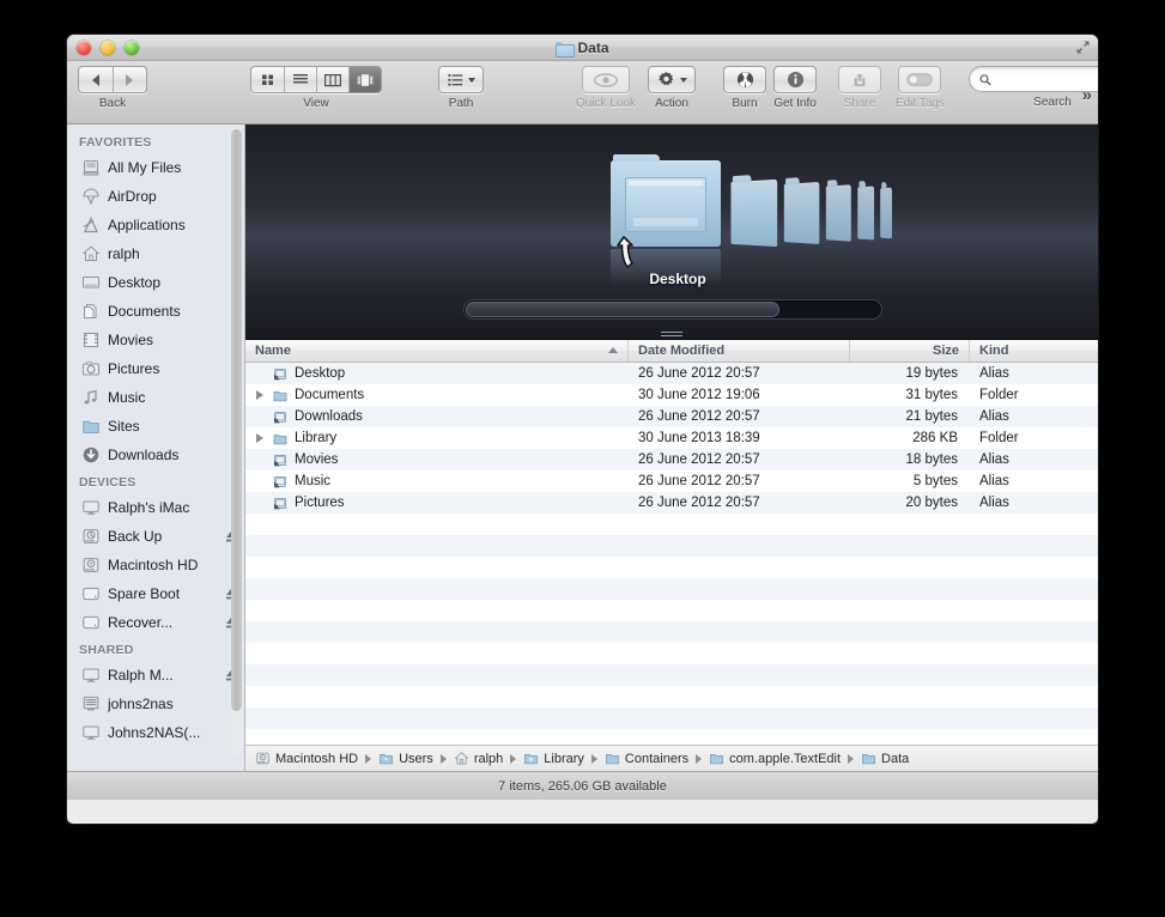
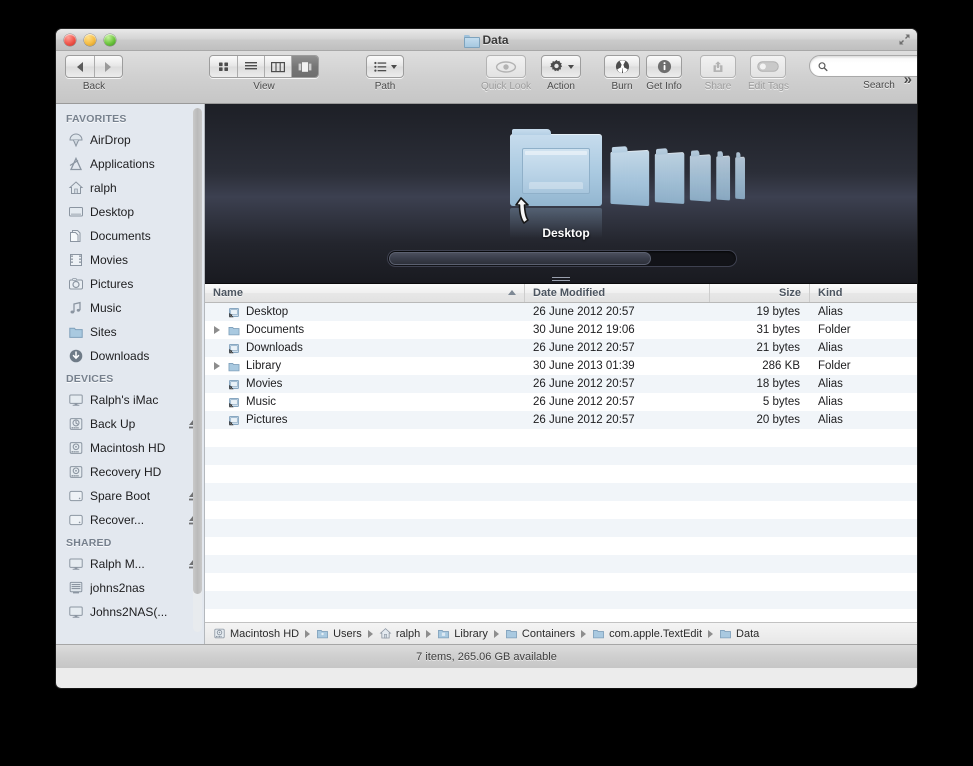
  Data
  Back
  View
  Path
  Quick Look
  Action
  Burn
  Get Info
  Share
  Edit Tags
  Search
  »
  FAVORITES
- All My Files
  AirDrop
  Applications
  ralph
  Desktop
  Documents
  Movies
  Pictures
  Music
  Sites
  Downloads
  DEVICES
  Ralph's iMac
  Back Up
  Macintosh HD
+ Recovery HD
  Spare Boot
  Recover...
  SHARED
  Ralph M...
  johns2nas
  Johns2NAS(...
  Desktop
  Name
  Date Modified
  Size
  Kind
  Desktop
  26 June 2012 20:57
  19 bytes
  Alias
  Documents
  30 June 2012 19:06
  31 bytes
  Folder
  Downloads
  26 June 2012 20:57
  21 bytes
  Alias
  Library
- 30 June 2013 18:39
+ 30 June 2013 01:39
  286 KB
  Folder
  Movies
  26 June 2012 20:57
  18 bytes
  Alias
  Music
  26 June 2012 20:57
  5 bytes
  Alias
  Pictures
  26 June 2012 20:57
  20 bytes
  Alias
  Macintosh HD
  Users
  ralph
  Library
  Containers
  com.apple.TextEdit
  Data
  7 items, 265.06 GB available
